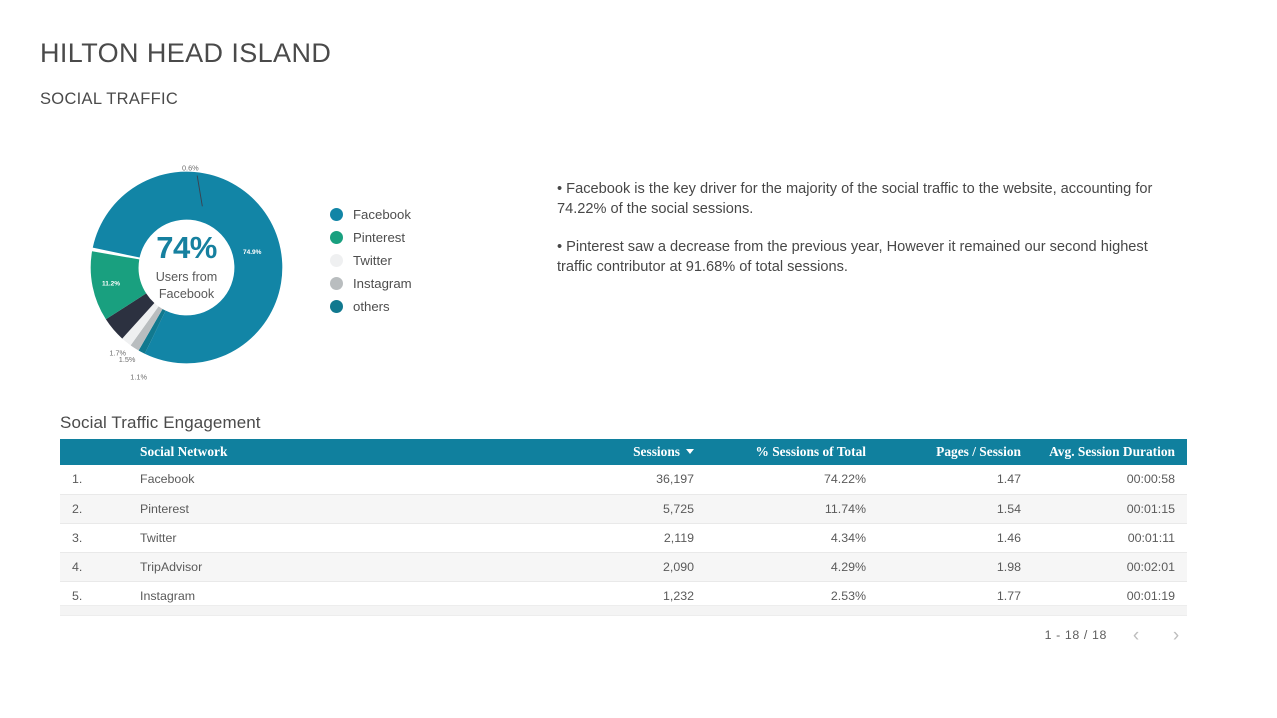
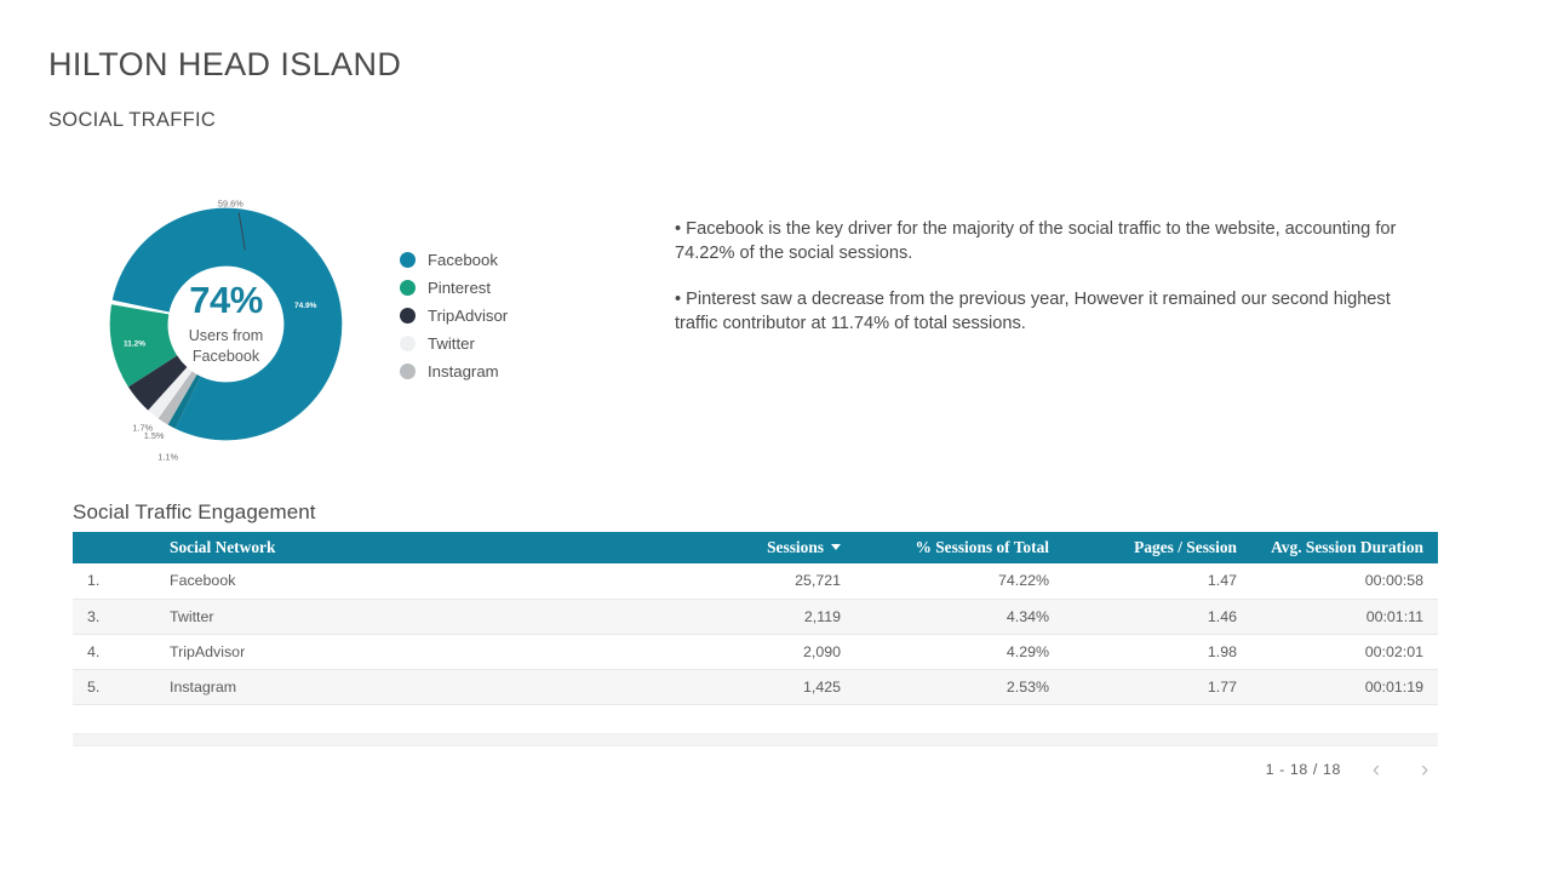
  HILTON HEAD ISLAND
  SOCIAL TRAFFIC
  1.1%
  1.5%
  1.7%
- 0.6%
+ 59.6%
  74%
  Users from
  Facebook
  Facebook
  Pinterest
+ TripAdvisor
  Twitter
  Instagram
- others
  • Facebook is the key driver for the majority of the social traffic to the website, accounting for 74.22% of the social sessions.
- • Pinterest saw a decrease from the previous year, However it remained our second highest traffic contributor at 91.68% of total sessions.
+ • Pinterest saw a decrease from the previous year, However it remained our second highest traffic contributor at 11.74% of total sessions.
  Social Traffic Engagement
  	Social Network	Sessions	% Sessions of Total	Pages / Session	Avg. Session Duration
- 1.	Facebook	36,197	74.22%	1.47	00:00:58
+ 1.	Facebook	25,721	74.22%	1.47	00:00:58
- 2.	Pinterest	5,725	11.74%	1.54	00:01:15
  3.	Twitter	2,119	4.34%	1.46	00:01:11
  4.	TripAdvisor	2,090	4.29%	1.98	00:02:01
- 5.	Instagram	1,232	2.53%	1.77	00:01:19
+ 5.	Instagram	1,425	2.53%	1.77	00:01:19
  1 - 18 / 18
  ‹
  ›
